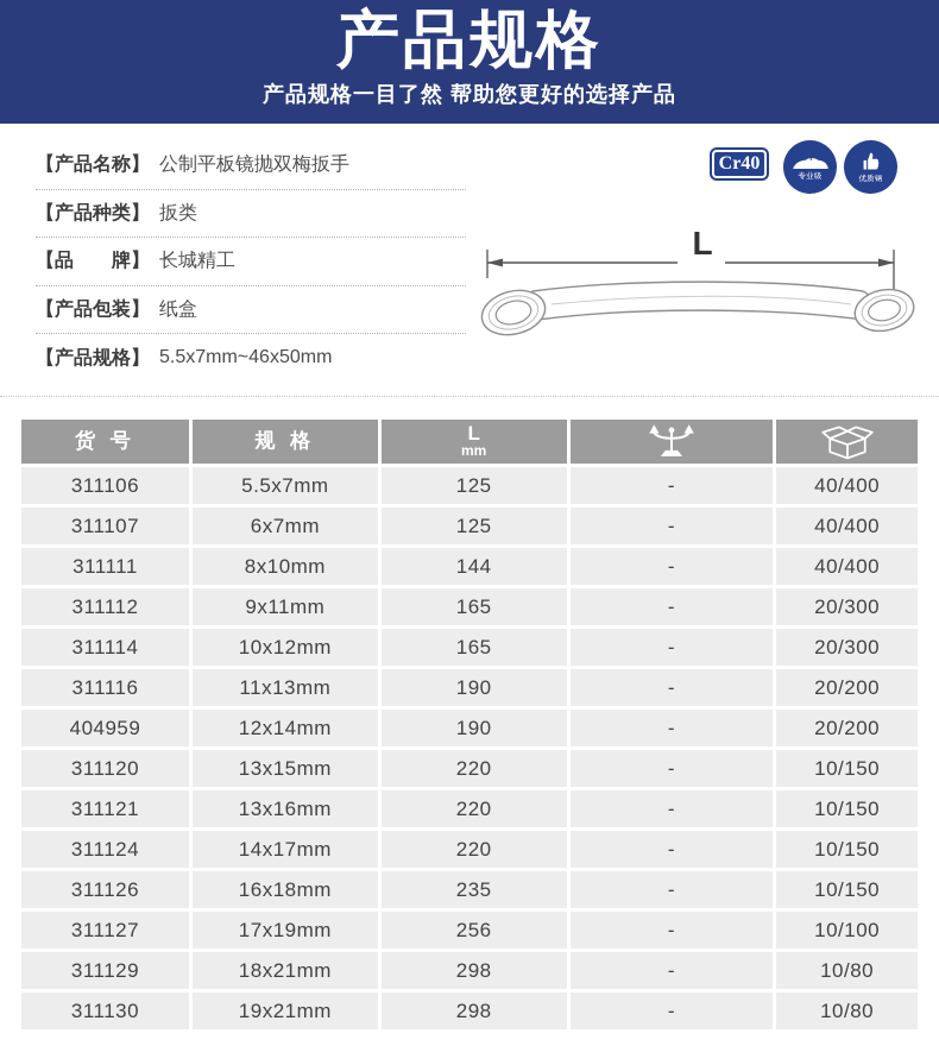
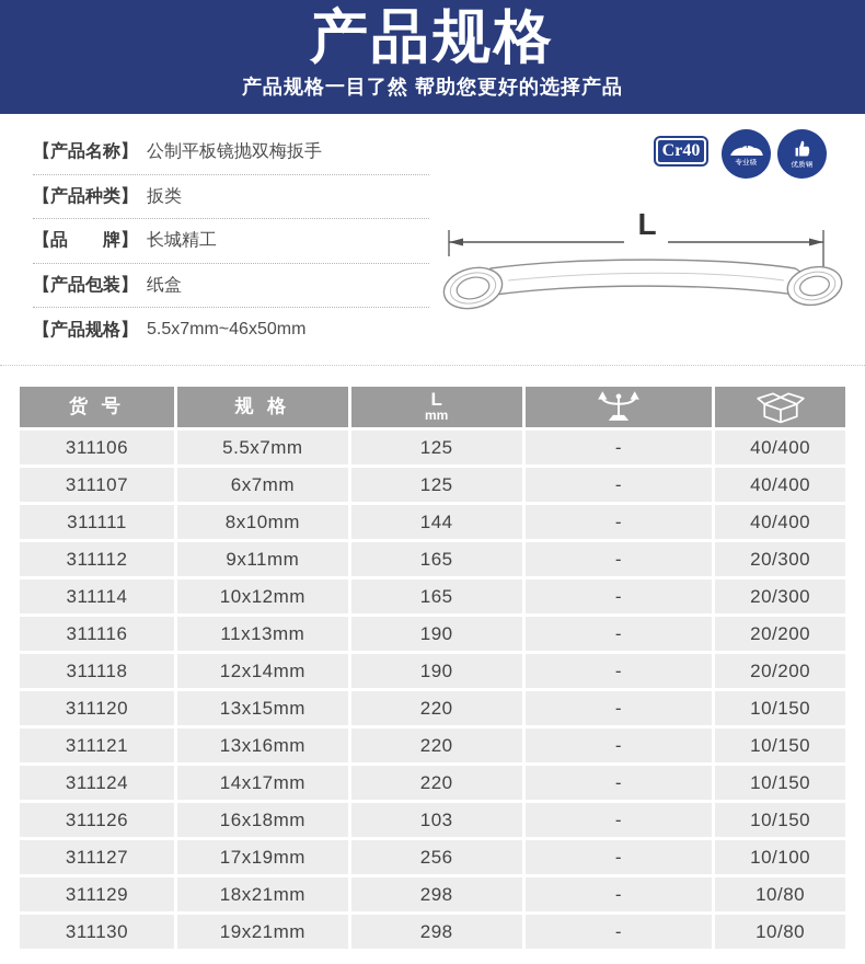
  产品规格
  产品规格一目了然 帮助您更好的选择产品
  【产品名称】
  公制平板镜抛双梅扳手
  【产品种类】
  扳类
  【品 牌】
  长城精工
  【产品包装】
  纸盒
  【产品规格】
  5.5x7mm~46x50mm
  Cr40
  L
  货 号	规 格	L mm
  311106	5.5x7mm	125	-	40/400
  311107	6x7mm	125	-	40/400
  311111	8x10mm	144	-	40/400
  311112	9x11mm	165	-	20/300
  311114	10x12mm	165	-	20/300
  311116	11x13mm	190	-	20/200
- 404959	12x14mm	190	-	20/200
+ 311118	12x14mm	190	-	20/200
  311120	13x15mm	220	-	10/150
  311121	13x16mm	220	-	10/150
  311124	14x17mm	220	-	10/150
- 311126	16x18mm	235	-	10/150
+ 311126	16x18mm	103	-	10/150
  311127	17x19mm	256	-	10/100
  311129	18x21mm	298	-	10/80
  311130	19x21mm	298	-	10/80
